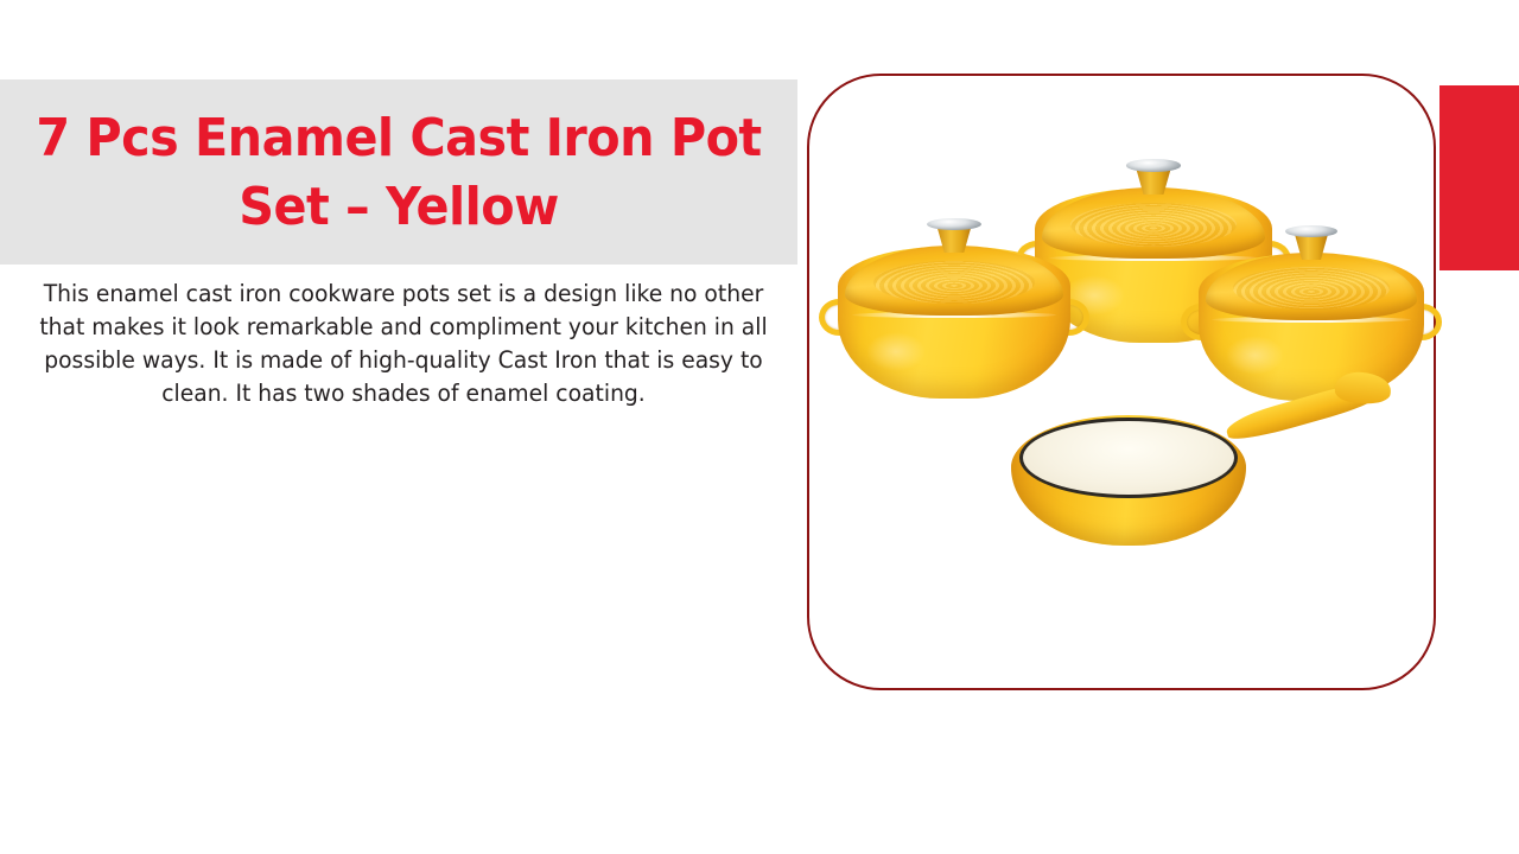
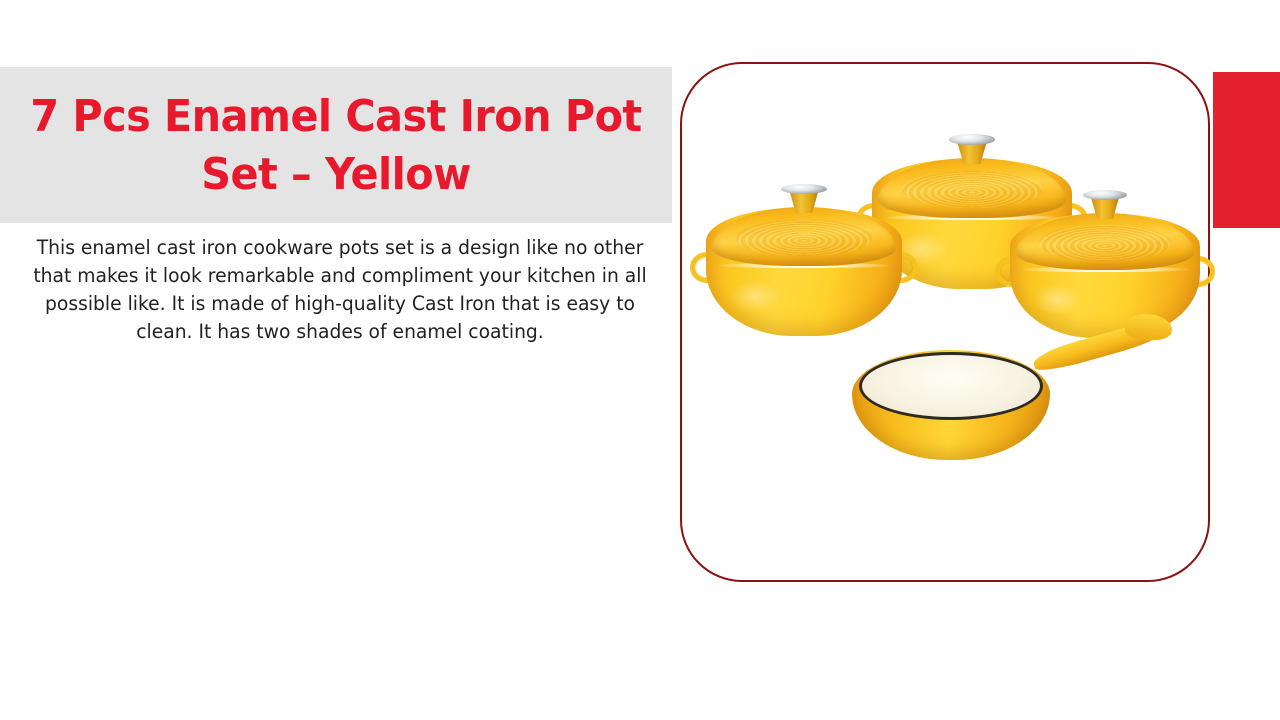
  7 Pcs Enamel Cast Iron Pot
  Set – Yellow
- This enamel cast iron cookware pots set is a design like no other that makes it look remarkable and compliment your kitchen in all possible ways. It is made of high-quality Cast Iron that is easy to clean. It has two shades of enamel coating.
+ This enamel cast iron cookware pots set is a design like no other that makes it look remarkable and compliment your kitchen in all possible like. It is made of high-quality Cast Iron that is easy to clean. It has two shades of enamel coating.
